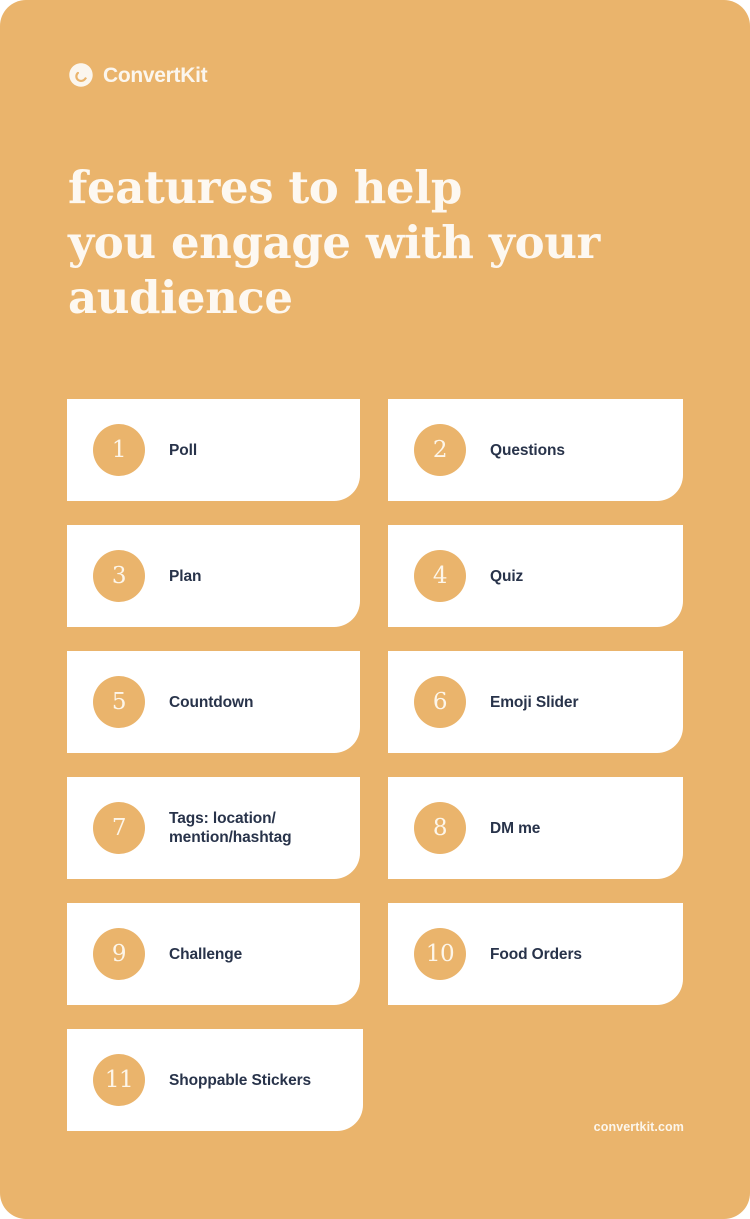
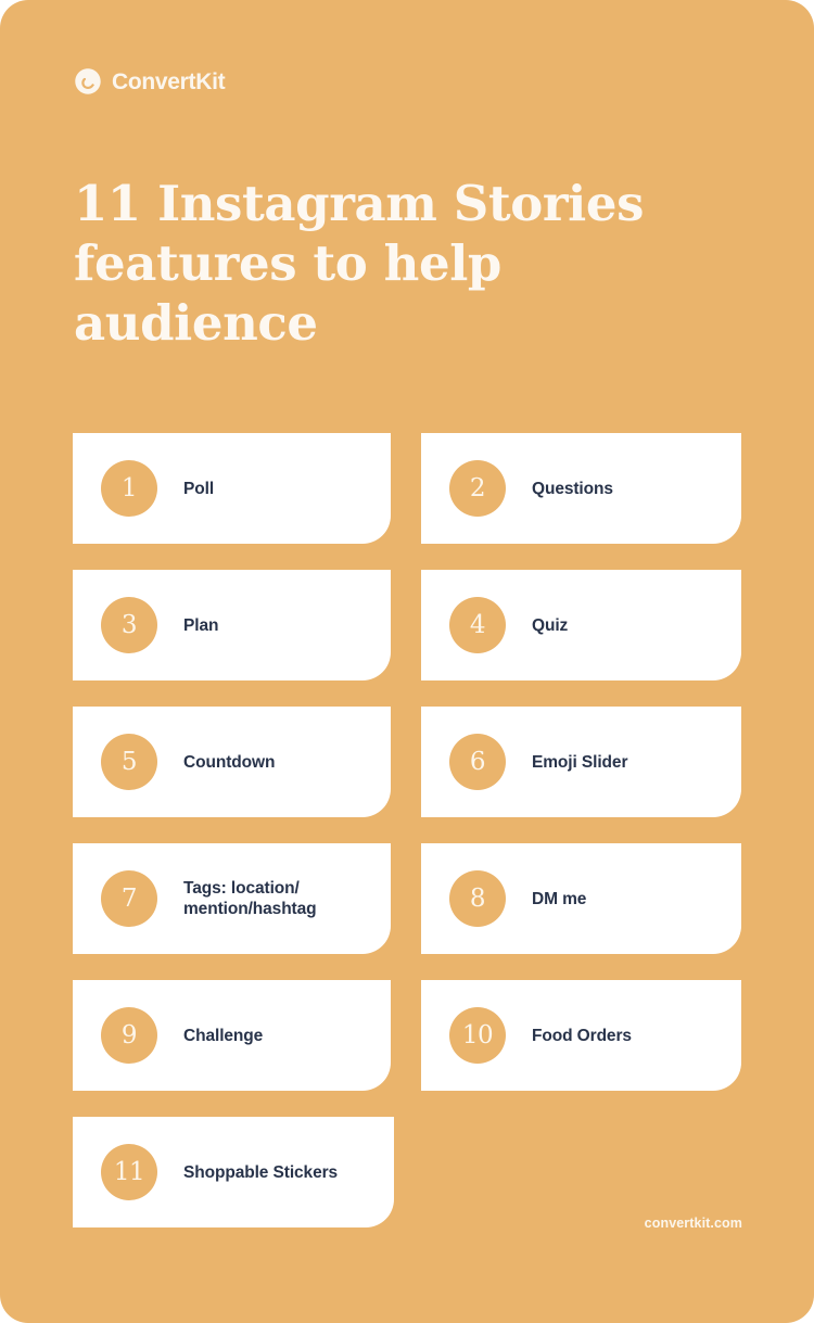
  ConvertKit
+ 11 Instagram Stories
  features to help
- you engage with your
  audience
  1
  Poll
  2
  Questions
  3
  Plan
  4
  Quiz
  5
  Countdown
  6
  Emoji Slider
  7
  Tags: location/
  mention/hashtag
  8
  DM me
  9
  Challenge
  10
  Food Orders
  11
  Shoppable Stickers
  convertkit.com
